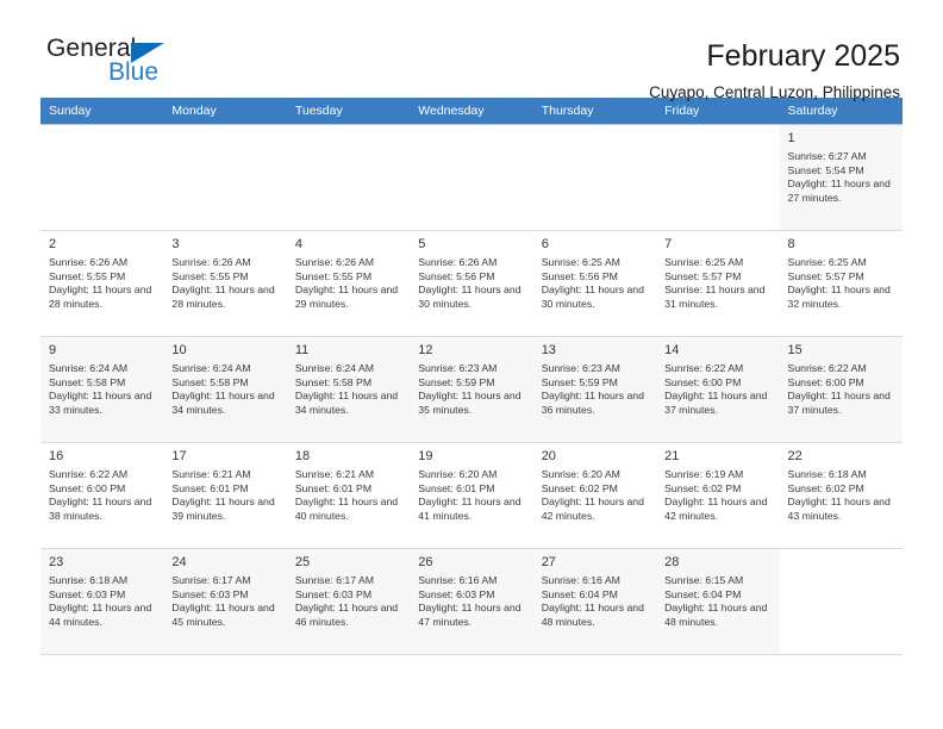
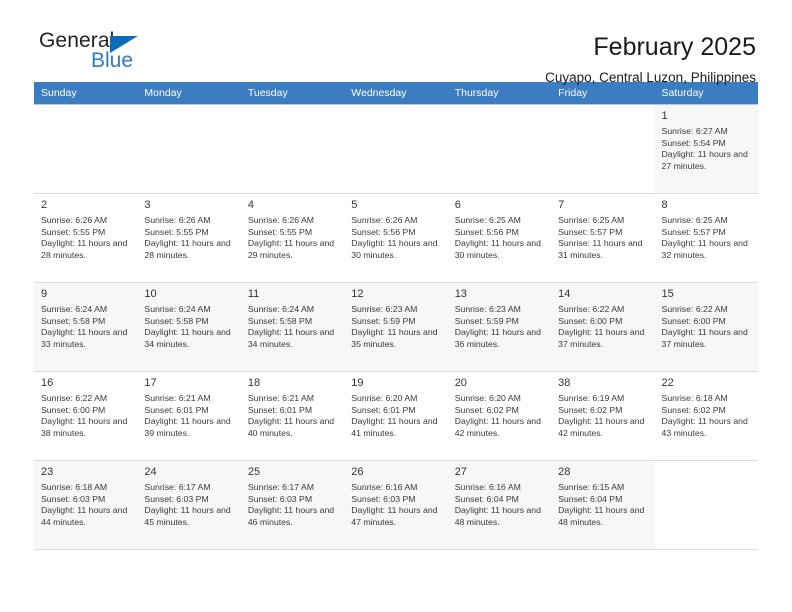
  General
  Blue
  February 2025
  Cuyapo, Central Luzon, Philippines
  Sunday	Monday	Tuesday	Wednesday	Thursday	Friday	Saturday
  						1Sunrise: 6:27 AM Sunset: 5:54 PM Daylight: 11 hours and 27 minutes.
  2Sunrise: 6:26 AM Sunset: 5:55 PM Daylight: 11 hours and 28 minutes.	3Sunrise: 6:26 AM Sunset: 5:55 PM Daylight: 11 hours and 28 minutes.	4Sunrise: 6:26 AM Sunset: 5:55 PM Daylight: 11 hours and 29 minutes.	5Sunrise: 6:26 AM Sunset: 5:56 PM Daylight: 11 hours and 30 minutes.	6Sunrise: 6:25 AM Sunset: 5:56 PM Daylight: 11 hours and 30 minutes.	7Sunrise: 6:25 AM Sunset: 5:57 PM Sunrise: 11 hours and 31 minutes.	8Sunrise: 6:25 AM Sunset: 5:57 PM Daylight: 11 hours and 32 minutes.
  9Sunrise: 6:24 AM Sunset: 5:58 PM Daylight: 11 hours and 33 minutes.	10Sunrise: 6:24 AM Sunset: 5:58 PM Daylight: 11 hours and 34 minutes.	11Sunrise: 6:24 AM Sunset: 5:58 PM Daylight: 11 hours and 34 minutes.	12Sunrise: 6:23 AM Sunset: 5:59 PM Daylight: 11 hours and 35 minutes.	13Sunrise: 6:23 AM Sunset: 5:59 PM Daylight: 11 hours and 36 minutes.	14Sunrise: 6:22 AM Sunset: 6:00 PM Daylight: 11 hours and 37 minutes.	15Sunrise: 6:22 AM Sunset: 6:00 PM Daylight: 11 hours and 37 minutes.
- 16Sunrise: 6:22 AM Sunset: 6:00 PM Daylight: 11 hours and 38 minutes.	17Sunrise: 6:21 AM Sunset: 6:01 PM Daylight: 11 hours and 39 minutes.	18Sunrise: 6:21 AM Sunset: 6:01 PM Daylight: 11 hours and 40 minutes.	19Sunrise: 6:20 AM Sunset: 6:01 PM Daylight: 11 hours and 41 minutes.	20Sunrise: 6:20 AM Sunset: 6:02 PM Daylight: 11 hours and 42 minutes.	21Sunrise: 6:19 AM Sunset: 6:02 PM Daylight: 11 hours and 42 minutes.	22Sunrise: 6:18 AM Sunset: 6:02 PM Daylight: 11 hours and 43 minutes.
+ 16Sunrise: 6:22 AM Sunset: 6:00 PM Daylight: 11 hours and 38 minutes.	17Sunrise: 6:21 AM Sunset: 6:01 PM Daylight: 11 hours and 39 minutes.	18Sunrise: 6:21 AM Sunset: 6:01 PM Daylight: 11 hours and 40 minutes.	19Sunrise: 6:20 AM Sunset: 6:01 PM Daylight: 11 hours and 41 minutes.	20Sunrise: 6:20 AM Sunset: 6:02 PM Daylight: 11 hours and 42 minutes.	38Sunrise: 6:19 AM Sunset: 6:02 PM Daylight: 11 hours and 42 minutes.	22Sunrise: 6:18 AM Sunset: 6:02 PM Daylight: 11 hours and 43 minutes.
  23Sunrise: 6:18 AM Sunset: 6:03 PM Daylight: 11 hours and 44 minutes.	24Sunrise: 6:17 AM Sunset: 6:03 PM Daylight: 11 hours and 45 minutes.	25Sunrise: 6:17 AM Sunset: 6:03 PM Daylight: 11 hours and 46 minutes.	26Sunrise: 6:16 AM Sunset: 6:03 PM Daylight: 11 hours and 47 minutes.	27Sunrise: 6:16 AM Sunset: 6:04 PM Daylight: 11 hours and 48 minutes.	28Sunrise: 6:15 AM Sunset: 6:04 PM Daylight: 11 hours and 48 minutes.
